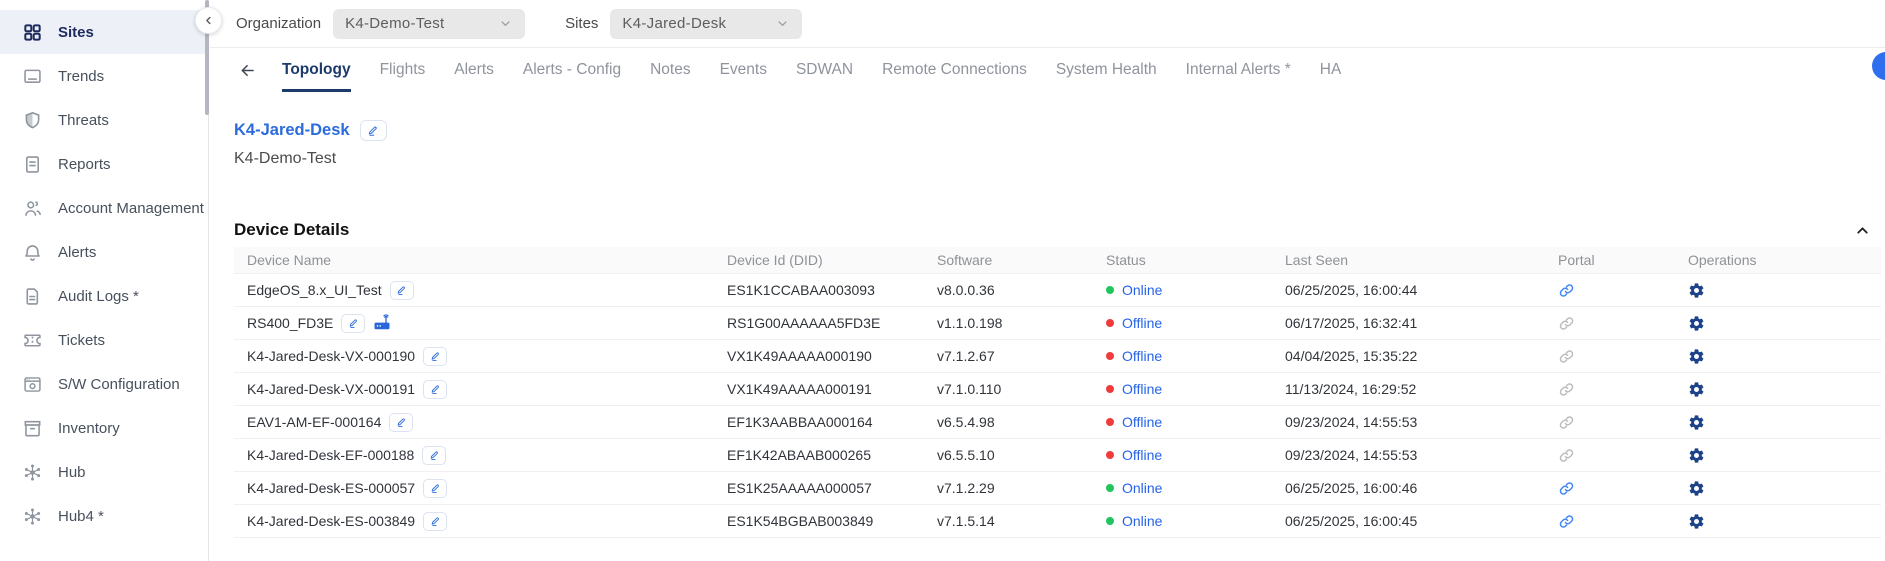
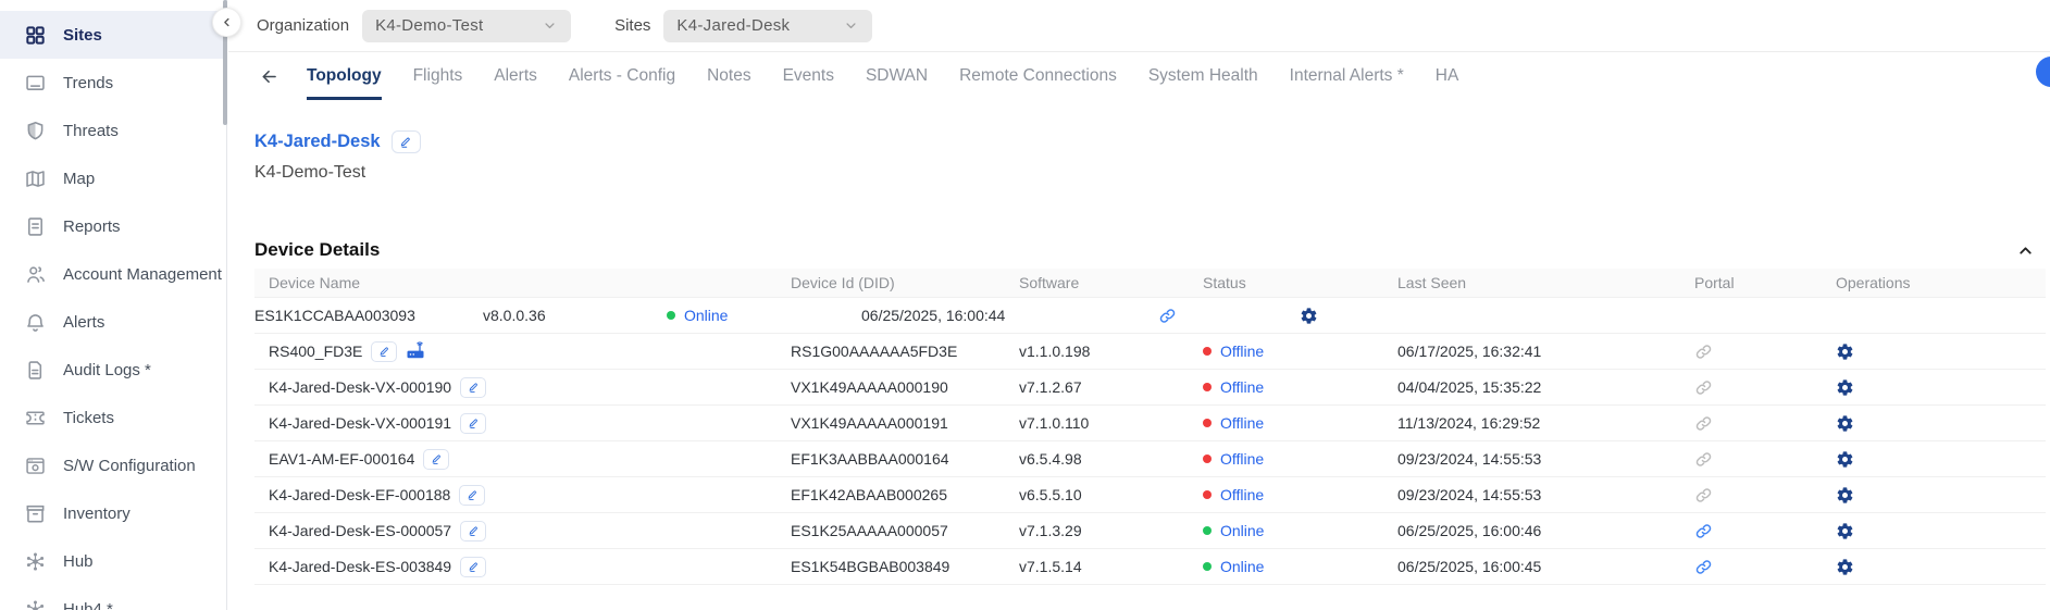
  Sites
  Trends
  Threats
+ Map
  Reports
  Account Management
  Alerts
  Audit Logs *
  Tickets
  S/W Configuration
  Inventory
  Hub
  Hub4 *
  Organization
  K4-Demo-Test
  Sites
  K4-Jared-Desk
  Topology
  Flights
  Alerts
  Alerts - Config
  Notes
  Events
  SDWAN
  Remote Connections
  System Health
  Internal Alerts *
  HA
  K4-Jared-Desk
  K4-Demo-Test
  Device Details
  Device Name
  Device Id (DID)
  Software
  Status
  Last Seen
  Portal
  Operations
- EdgeOS_8.x_UI_Test
  ES1K1CCABAA003093
  v8.0.0.36
  Online
  06/25/2025, 16:00:44
  RS400_FD3E
  RS1G00AAAAAA5FD3E
  v1.1.0.198
  Offline
  06/17/2025, 16:32:41
  K4-Jared-Desk-VX-000190
  VX1K49AAAAA000190
  v7.1.2.67
  Offline
  04/04/2025, 15:35:22
  K4-Jared-Desk-VX-000191
  VX1K49AAAAA000191
  v7.1.0.110
  Offline
  11/13/2024, 16:29:52
  EAV1-AM-EF-000164
  EF1K3AABBAA000164
  v6.5.4.98
  Offline
  09/23/2024, 14:55:53
  K4-Jared-Desk-EF-000188
  EF1K42ABAAB000265
  v6.5.5.10
  Offline
  09/23/2024, 14:55:53
  K4-Jared-Desk-ES-000057
  ES1K25AAAAA000057
- v7.1.2.29
+ v7.1.3.29
  Online
  06/25/2025, 16:00:46
  K4-Jared-Desk-ES-003849
  ES1K54BGBAB003849
  v7.1.5.14
  Online
  06/25/2025, 16:00:45
